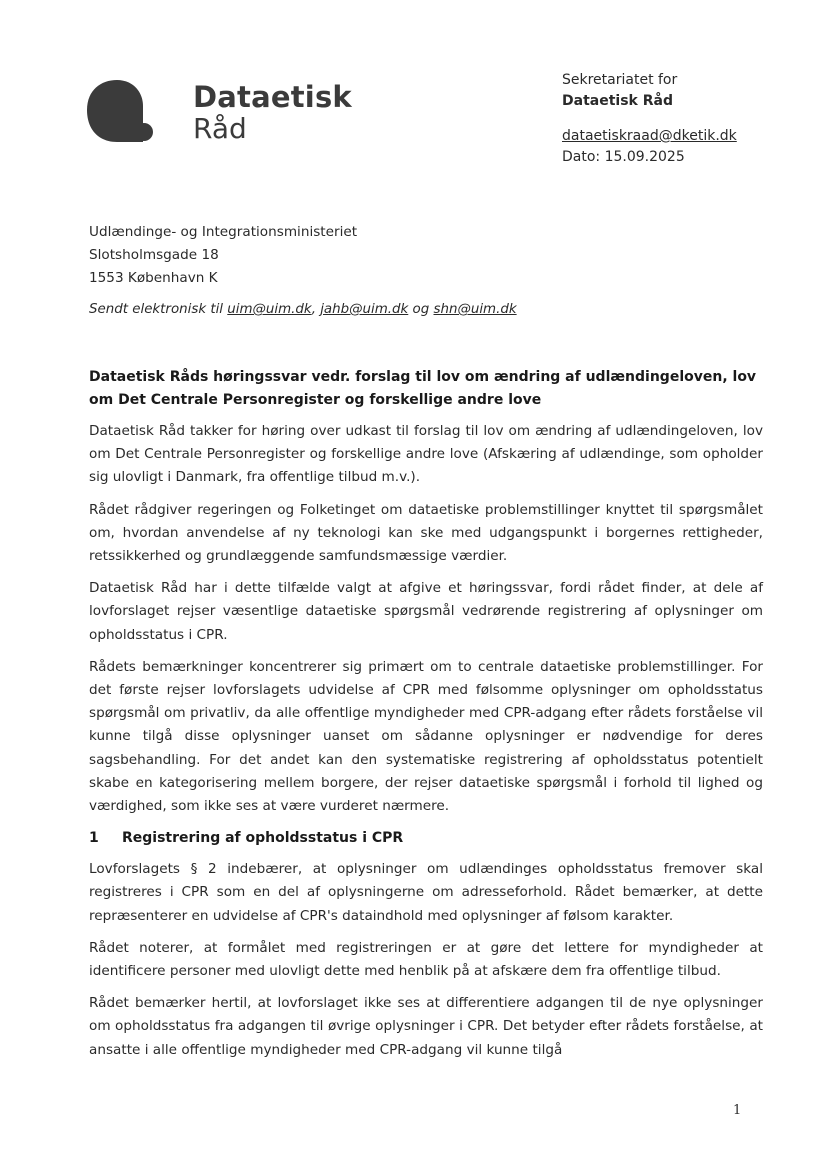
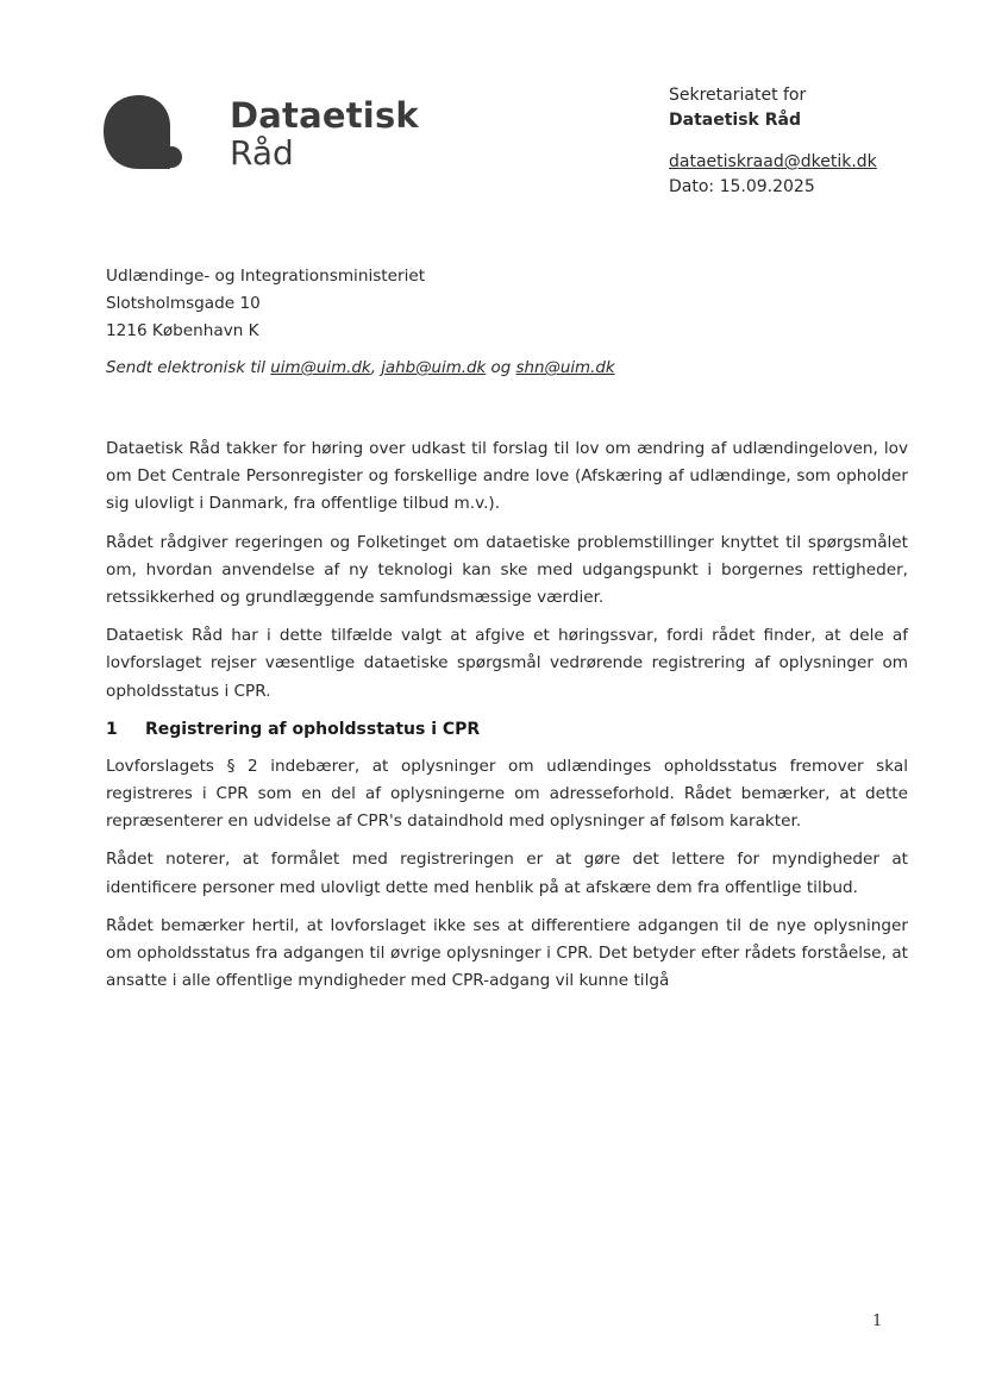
  Dataetisk
  Råd
  Sekretariatet for
  Dataetisk Råd
  dataetiskraad@dketik.dk
  Dato: 15.09.2025
  Udlændinge- og Integrationsministeriet
- Slotsholmsgade 18
+ Slotsholmsgade 10
- 1553 København K
+ 1216 København K
  Sendt elektronisk til uim@uim.dk, jahb@uim.dk og shn@uim.dk
- Dataetisk Råds høringssvar vedr. forslag til lov om ændring af udlændingeloven, lov om Det Centrale Personregister og forskellige andre love
  Dataetisk Råd takker for høring over udkast til forslag til lov om ændring af udlændingeloven, lov om Det Centrale Personregister og forskellige andre love (Afskæring af udlændinge, som opholder sig ulovligt i Danmark, fra offentlige tilbud m.v.).
  Rådet rådgiver regeringen og Folketinget om dataetiske problemstillinger knyttet til spørgsmålet om, hvordan anvendelse af ny teknologi kan ske med udgangspunkt i borgernes rettigheder, retssikkerhed og grundlæggende samfundsmæssige værdier.
  Dataetisk Råd har i dette tilfælde valgt at afgive et høringssvar, fordi rådet finder, at dele af lovforslaget rejser væsentlige dataetiske spørgsmål vedrørende registrering af oplysninger om opholdsstatus i CPR.
- Rådets bemærkninger koncentrerer sig primært om to centrale dataetiske problemstillinger. For det første rejser lovforslagets udvidelse af CPR med følsomme oplysninger om opholdsstatus spørgsmål om privatliv, da alle offentlige myndigheder med CPR-adgang efter rådets forståelse vil kunne tilgå disse oplysninger uanset om sådanne oplysninger er nødvendige for deres sagsbehandling. For det andet kan den systematiske registrering af opholdsstatus potentielt skabe en kategorisering mellem borgere, der rejser dataetiske spørgsmål i forhold til lighed og værdighed, som ikke ses at være vurderet nærmere.
  1 Registrering af opholdsstatus i CPR
  Lovforslagets § 2 indebærer, at oplysninger om udlændinges opholdsstatus fremover skal registreres i CPR som en del af oplysningerne om adresseforhold. Rådet bemærker, at dette repræsenterer en udvidelse af CPR's dataindhold med oplysninger af følsom karakter.
  Rådet noterer, at formålet med registreringen er at gøre det lettere for myndigheder at identificere personer med ulovligt dette med henblik på at afskære dem fra offentlige tilbud.
  Rådet bemærker hertil, at lovforslaget ikke ses at differentiere adgangen til de nye oplysninger om opholdsstatus fra adgangen til øvrige oplysninger i CPR. Det betyder efter rådets forståelse, at ansatte i alle offentlige myndigheder med CPR-adgang vil kunne tilgå
  1
